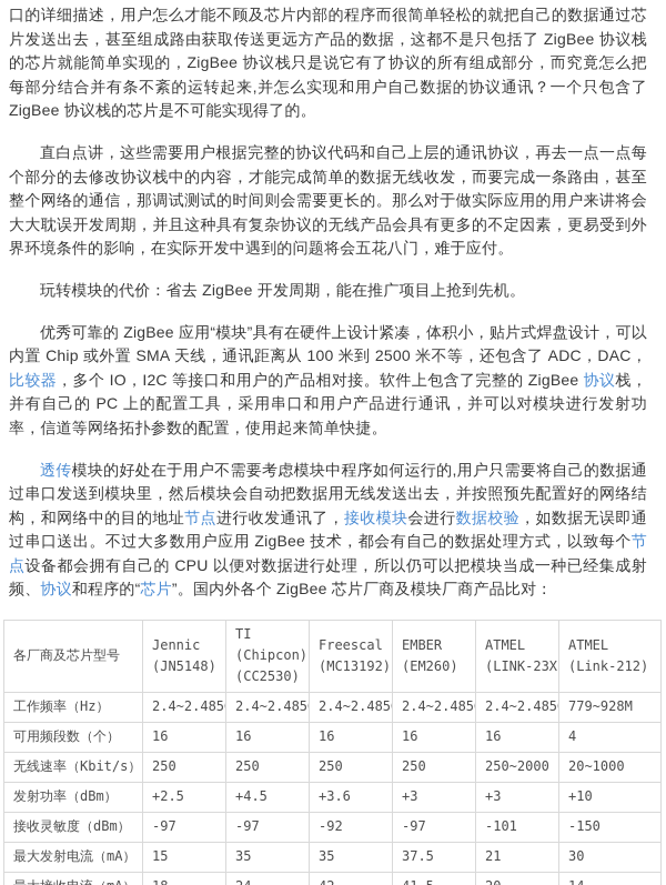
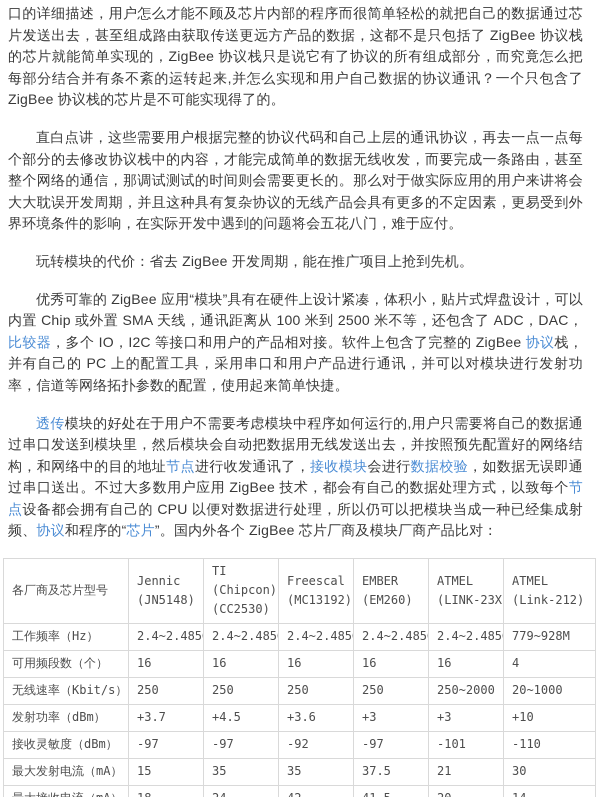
  口的详细描述，用户怎么才能不顾及芯片内部的程序而很简单轻松的就把自己的数据通过芯片发送出去，甚至组成路由获取传送更远方产品的数据，这都不是只包括了 ZigBee 协议栈的芯片就能简单实现的，ZigBee 协议栈只是说它有了协议的所有组成部分，而究竟怎么把每部分结合并有条不紊的运转起来,并怎么实现和用户自己数据的协议通讯？一个只包含了 ZigBee 协议栈的芯片是不可能实现得了的。
  直白点讲，这些需要用户根据完整的协议代码和自己上层的通讯协议，再去一点一点每个部分的去修改协议栈中的内容，才能完成简单的数据无线收发，而要完成一条路由，甚至整个网络的通信，那调试测试的时间则会需要更长的。那么对于做实际应用的用户来讲将会大大耽误开发周期，并且这种具有复杂协议的无线产品会具有更多的不定因素，更易受到外界环境条件的影响，在实际开发中遇到的问题将会五花八门，难于应付。
  玩转模块的代价：省去 ZigBee 开发周期，能在推广项目上抢到先机。
  优秀可靠的 ZigBee 应用“模块”具有在硬件上设计紧凑，体积小，贴片式焊盘设计，可以内置 Chip 或外置 SMA 天线，通讯距离从 100 米到 2500 米不等，还包含了 ADC，DAC，比较器，多个 IO，I2C 等接口和用户的产品相对接。软件上包含了完整的 ZigBee 协议栈，并有自己的 PC 上的配置工具，采用串口和用户产品进行通讯，并可以对模块进行发射功率，信道等网络拓扑参数的配置，使用起来简单快捷。
  透传模块的好处在于用户不需要考虑模块中程序如何运行的,用户只需要将自己的数据通过串口发送到模块里，然后模块会自动把数据用无线发送出去，并按照预先配置好的网络结构，和网络中的目的地址节点进行收发通讯了，接收模块会进行数据校验，如数据无误即通过串口送出。不过大多数用户应用 ZigBee 技术，都会有自己的数据处理方式，以致每个节点设备都会拥有自己的 CPU 以便对数据进行处理，所以仍可以把模块当成一种已经集成射频、协议和程序的“芯片”。国内外各个 ZigBee 芯片厂商及模块厂商产品比对：
  各厂商及芯片型号	Jennic(JN5148)	TI(Chipcon)(CC2530)	Freescal(MC13192)	EMBER(EM260)	ATMEL(LINK-23X	ATMEL(Link-212)
  工作频率（Hz）	2.4~2.485	2.4~2.485	2.4~2.485	2.4~2.485	2.4~2.485	779~928M
  可用频段数（个）	16	16	16	16	16	4
  无线速率（Kbit/s）	250	250	250	250	250~2000	20~1000
- 发射功率（dBm）	+2.5	+4.5	+3.6	+3	+3	+10
+ 发射功率（dBm）	+3.7	+4.5	+3.6	+3	+3	+10
- 接收灵敏度（dBm）	-97	-97	-92	-97	-101	-150
+ 接收灵敏度（dBm）	-97	-97	-92	-97	-101	-110
  最大发射电流（mA）	15	35	35	37.5	21	30
